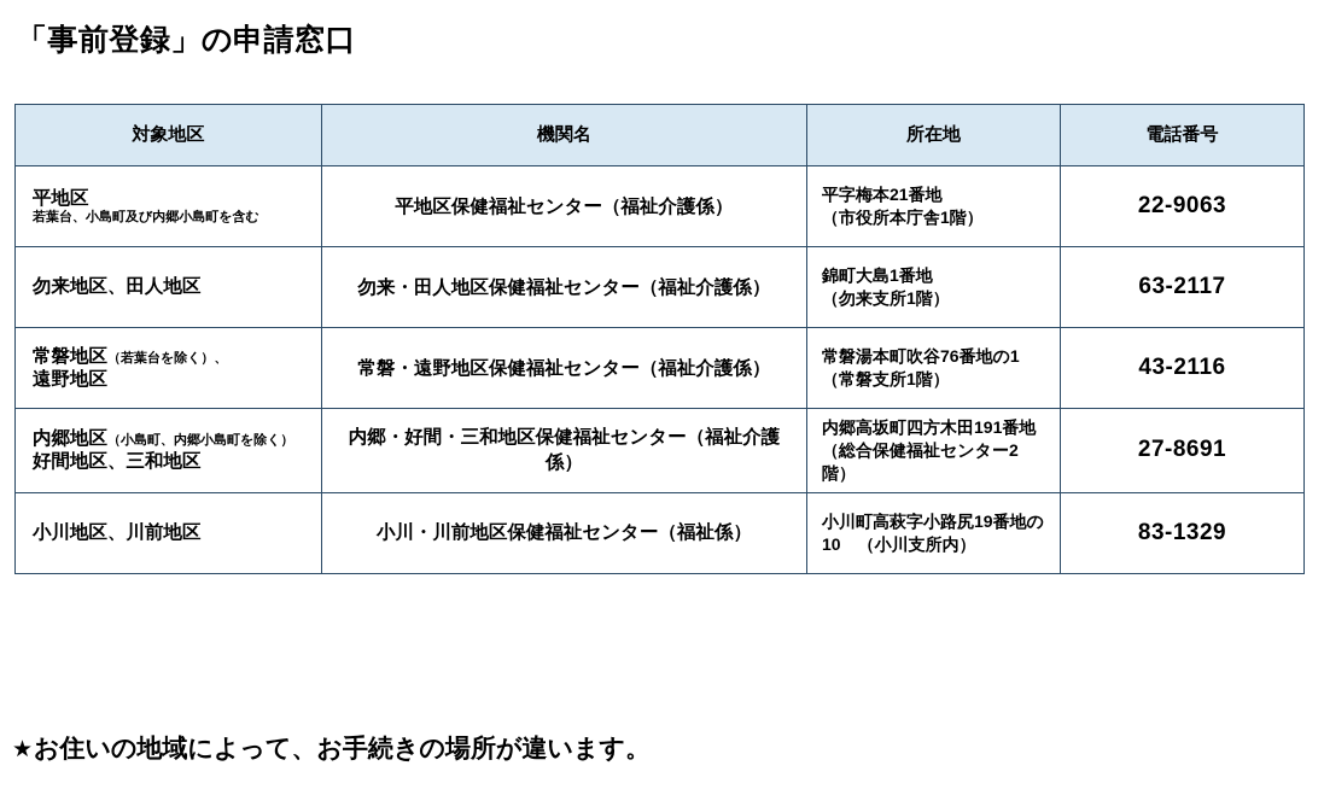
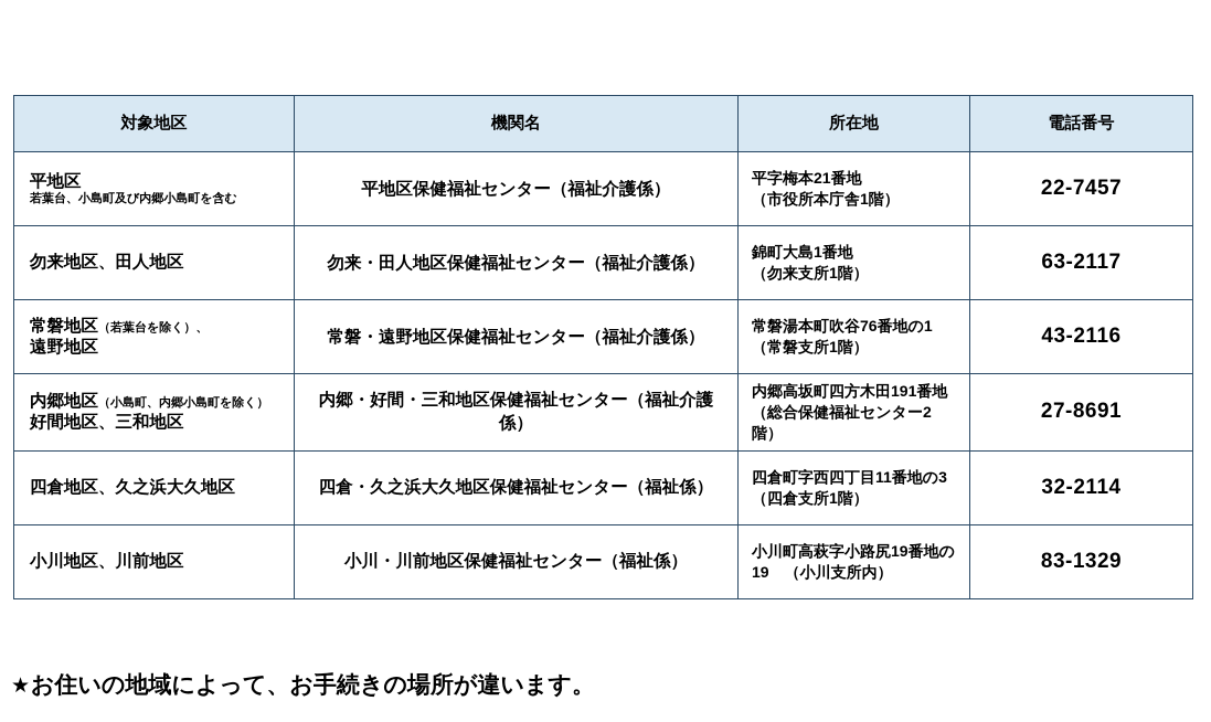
- 「事前登録」の申請窓口
  対象地区	機関名	所在地	電話番号
- 平地区 若葉台、小島町及び内郷小島町を含む	平地区保健福祉センター（福祉介護係）	平字梅本21番地 （市役所本庁舎1階）	22-9063
+ 平地区 若葉台、小島町及び内郷小島町を含む	平地区保健福祉センター（福祉介護係）	平字梅本21番地 （市役所本庁舎1階）	22-7457
  勿来地区、田人地区	勿来・田人地区保健福祉センター（福祉介護係）	錦町大島1番地 （勿来支所1階）	63-2117
  常磐地区（若葉台を除く）、 遠野地区	常磐・遠野地区保健福祉センター（福祉介護係）	常磐湯本町吹谷76番地の1 （常磐支所1階）	43-2116
  内郷地区（小島町、内郷小島町を除く） 好間地区、三和地区	内郷・好間・三和地区保健福祉センター（福祉介護係）	内郷高坂町四方木田191番地 （総合保健福祉センター2階）	27-8691
+ 四倉地区、久之浜大久地区	四倉・久之浜大久地区保健福祉センター（福祉係）	四倉町字西四丁目11番地の3 （四倉支所1階）	32-2114
- 小川地区、川前地区	小川・川前地区保健福祉センター（福祉係）	小川町高萩字小路尻19番地の 10 （小川支所内）	83-1329
+ 小川地区、川前地区	小川・川前地区保健福祉センター（福祉係）	小川町高萩字小路尻19番地の 19 （小川支所内）	83-1329
  ★お住いの地域によって、お手続きの場所が違います。
